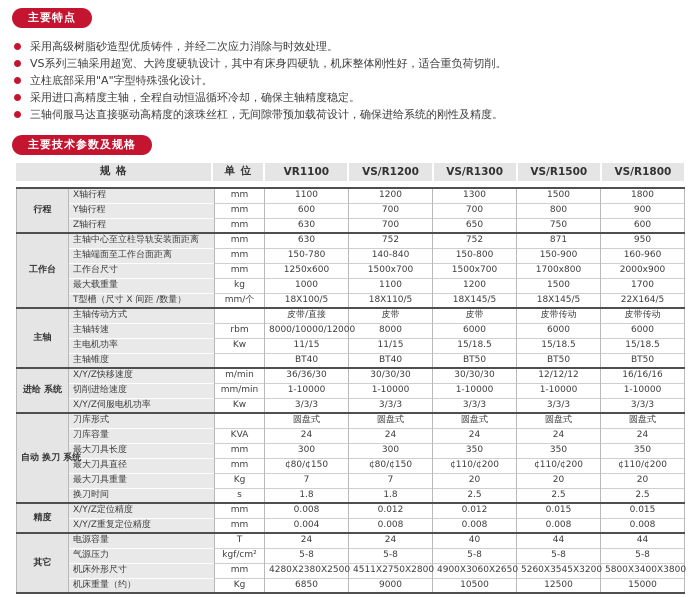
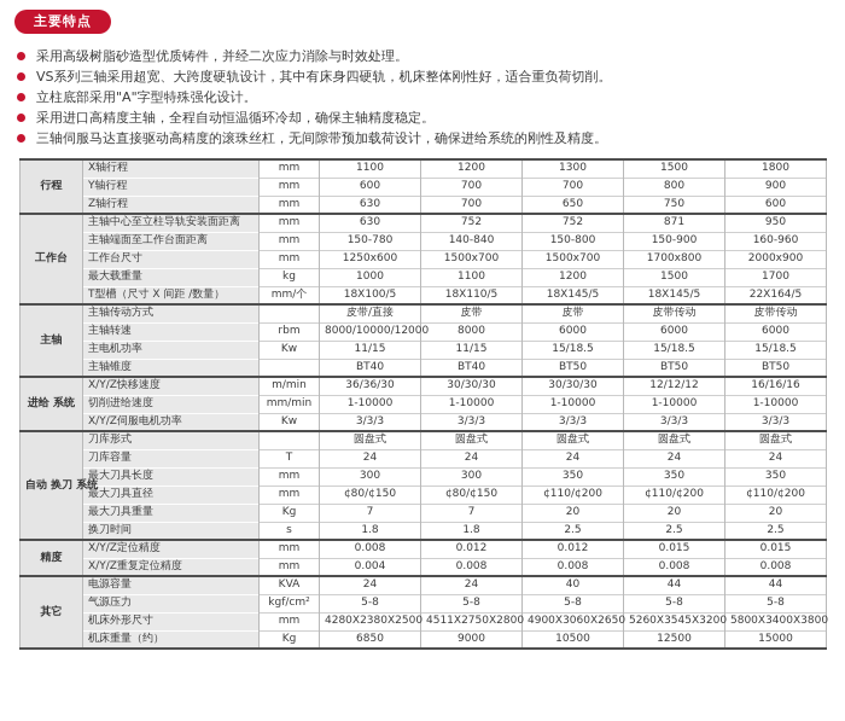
  主要特点
  采用高级树脂砂造型优质铸件，并经二次应力消除与时效处理。
  VS系列三轴采用超宽、大跨度硬轨设计，其中有床身四硬轨，机床整体刚性好，适合重负荷切削。
  立柱底部采用"A"字型特殊强化设计。
  采用进口高精度主轴，全程自动恒温循环冷却，确保主轴精度稳定。
  三轴伺服马达直接驱动高精度的滚珠丝杠，无间隙带预加载荷设计，确保进给系统的刚性及精度。
- 主要技术参数及规格
- 规 格
- 单 位
- VR1100
- VS/R1200
- VS/R1300
- VS/R1500
- VS/R1800
  行程	X轴行程	mm	1100	1200	1300	1500	1800
  Y轴行程	mm	600	700	700	800	900
  Z轴行程	mm	630	700	650	750	600
  工作台	主轴中心至立柱导轨安装面距离	mm	630	752	752	871	950
  主轴端面至工作台面距离	mm	150-780	140-840	150-800	150-900	160-960
  工作台尺寸	mm	1250x600	1500x700	1500x700	1700x800	2000x900
  最大载重量	kg	1000	1100	1200	1500	1700
  T型槽（尺寸 X 间距 /数量）	mm/个	18X100/5	18X110/5	18X145/5	18X145/5	22X164/5
  主轴	主轴传动方式		皮带/直接	皮带	皮带	皮带传动	皮带传动
  主轴转速	rbm	8000/10000/12000	8000	6000	6000	6000
  主电机功率	Kw	11/15	11/15	15/18.5	15/18.5	15/18.5
  主轴锥度		BT40	BT40	BT50	BT50	BT50
  进给 系统	X/Y/Z快移速度	m/min	36/36/30	30/30/30	30/30/30	12/12/12	16/16/16
  切削进给速度	mm/min	1-10000	1-10000	1-10000	1-10000	1-10000
  X/Y/Z伺服电机功率	Kw	3/3/3	3/3/3	3/3/3	3/3/3	3/3/3
  自动 换刀 系统	刀库形式		圆盘式	圆盘式	圆盘式	圆盘式	圆盘式
- 刀库容量	KVA	24	24	24	24	24
+ 刀库容量	T	24	24	24	24	24
  最大刀具长度	mm	300	300	350	350	350
  最大刀具直径	mm	¢80/¢150	¢80/¢150	¢110/¢200	¢110/¢200	¢110/¢200
  最大刀具重量	Kg	7	7	20	20	20
  换刀时间	s	1.8	1.8	2.5	2.5	2.5
  精度	X/Y/Z定位精度	mm	0.008	0.012	0.012	0.015	0.015
  X/Y/Z重复定位精度	mm	0.004	0.008	0.008	0.008	0.008
- 其它	电源容量	T	24	24	40	44	44
+ 其它	电源容量	KVA	24	24	40	44	44
  气源压力	kgf/cm²	5-8	5-8	5-8	5-8	5-8
  机床外形尺寸	mm	4280X2380X2500	4511X2750X2800	4900X3060X2650	5260X3545X3200	5800X3400X3800
  机床重量（约）	Kg	6850	9000	10500	12500	15000
